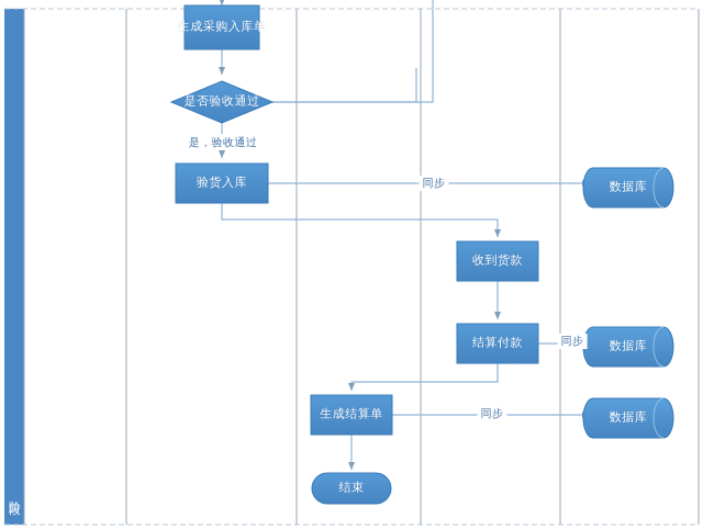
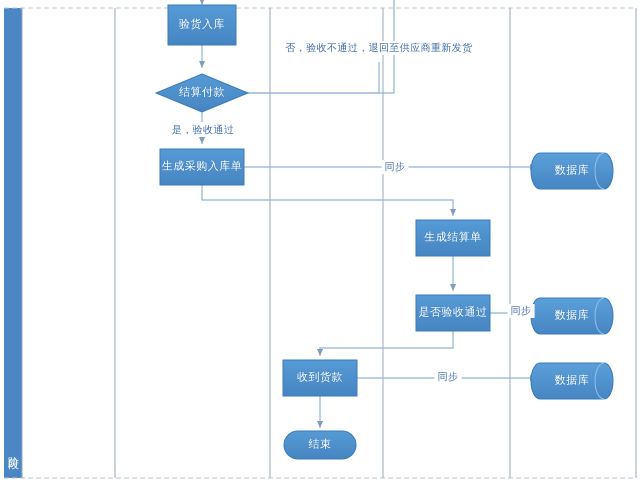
- 生成采购入库单
+ 验货入库
- 是否验收通过
+ 结算付款
- 验货入库
+ 生成采购入库单
- 收到货款
+ 生成结算单
- 结算付款
+ 是否验收通过
- 生成结算单
+ 收到货款
  结束
  数据库
  数据库
  数据库
+ 否，验收不通过，退回至供应商重新发货
  是，验收通过
  同步
  同步
  同步
